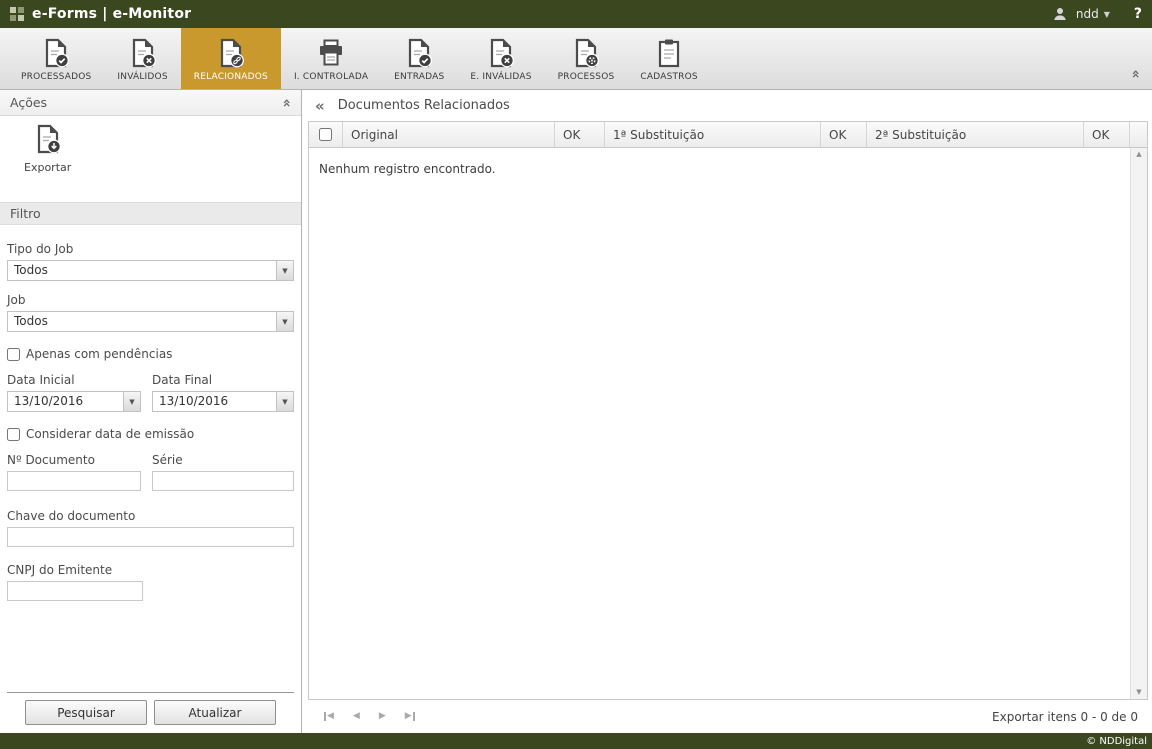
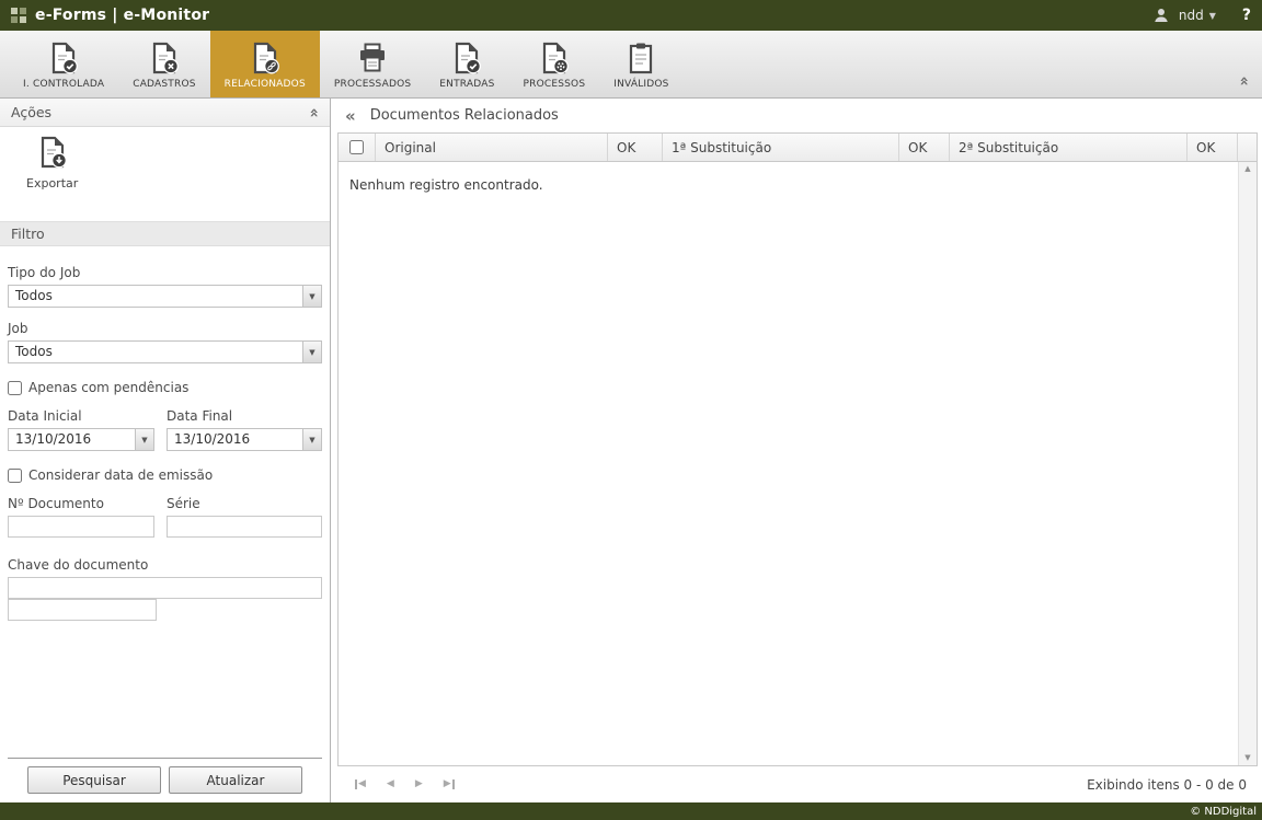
  e-Forms | e-Monitor
  ndd
  ▼
  ?
- PROCESSADOS
+ I. CONTROLADA
- INVÁLIDOS
+ CADASTROS
  RELACIONADOS
- I. CONTROLADA
+ PROCESSADOS
  ENTRADAS
- E. INVÁLIDAS
  PROCESSOS
- CADASTROS
+ INVÁLIDOS
  Ações
  Exportar
  Filtro
  Tipo do Job
  Todos
  ▼
  Job
  Todos
  ▼
  Apenas com pendências
  Data Inicial
  Data Final
  13/10/2016
  ▼
  13/10/2016
  ▼
  Considerar data de emissão
  Nº Documento
  Série
  Chave do documento
- CNPJ do Emitente
  Pesquisar
  Atualizar
  «
  Documentos Relacionados
  Original
  OK
  1ª Substituição
  OK
  2ª Substituição
  OK
  Nenhum registro encontrado.
  ▲
  ▼
  ◀
  ◀
  ▶
  ▶
- Exportar itens 0 - 0 de 0
+ Exibindo itens 0 - 0 de 0
  © NDDigital
